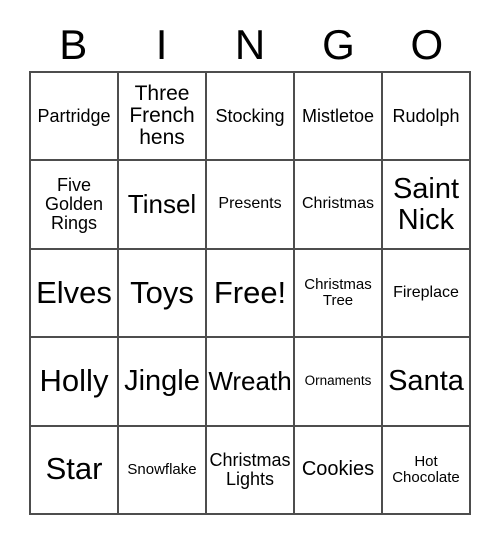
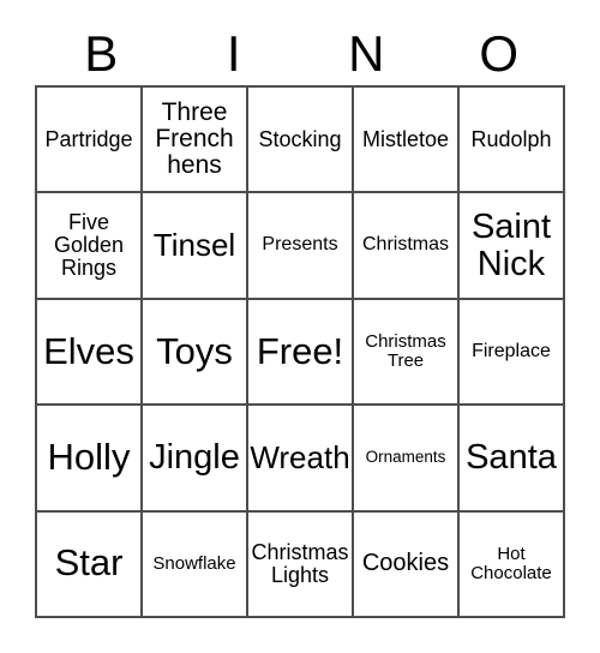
  B
  I
  N
- G
  O
  Partridge
  Three
  French
  hens
  Stocking
  Mistletoe
  Rudolph
  Five
  Golden
  Rings
  Tinsel
  Presents
  Christmas
  Saint
  Nick
  Elves
  Toys
  Free!
  Christmas
  Tree
  Fireplace
  Holly
  Jingle
  Wreath
  Ornaments
  Santa
  Star
  Snowflake
  Christmas
  Lights
  Cookies
  Hot
  Chocolate
